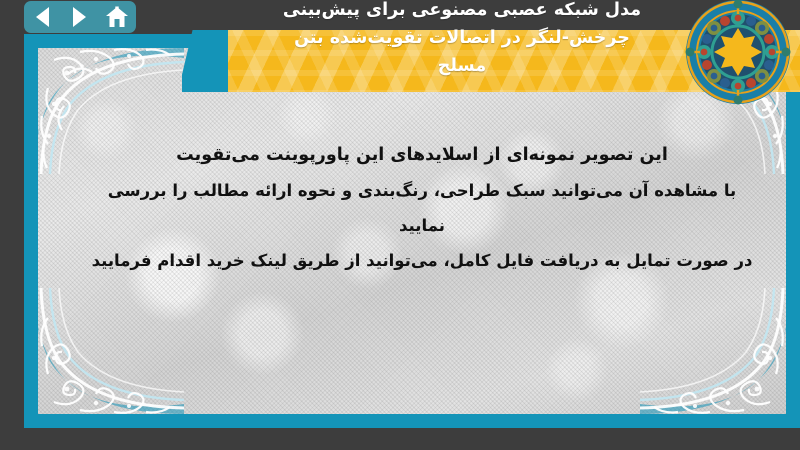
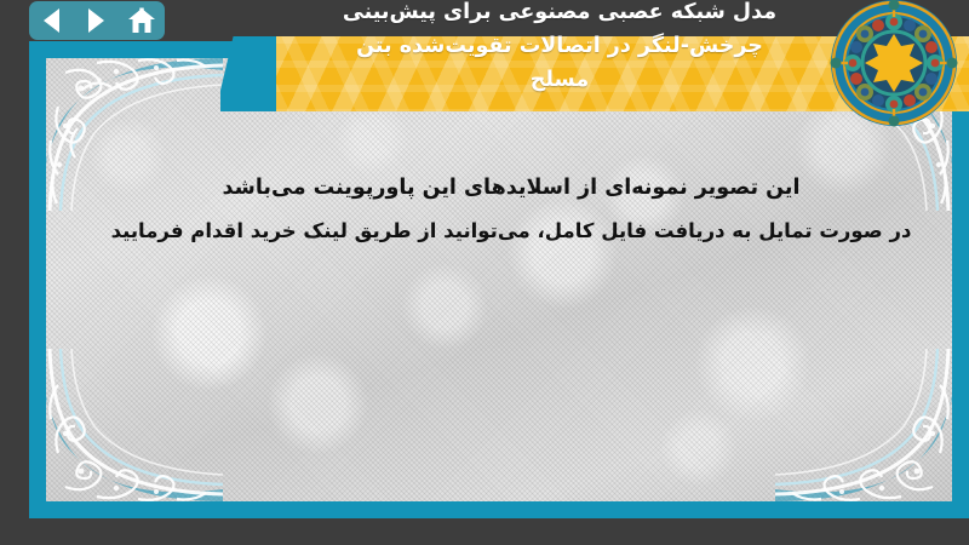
- این تصویر نمونه‌ای از اسلایدهای این پاورپوینت میتقویت
+ این تصویر نمونه‌ای از اسلایدهای این پاورپوینت می‌باشد
- با مشاهده آن می‌توانید سبک طراحی، رنگ‌بندی و نحوه ارائه مطالب را بررسی نمایید
  در صورت تمایل به دریافت فایل کامل، می‌توانید از طریق لینک خرید اقدام فرمایید
  مدل شبکه عصبی مصنوعی برای پیش‌بینی
  چرخش-لنگر در اتصالات تقویت‌شده بتن
  مسلح
